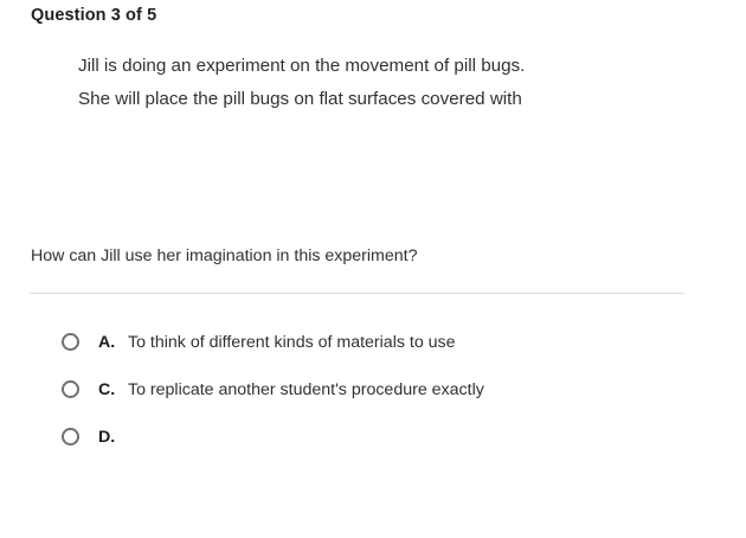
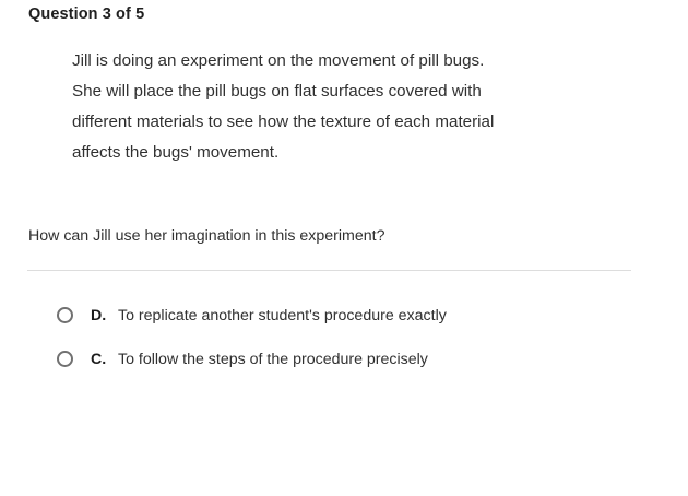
  Question 3 of 5
  Jill is doing an experiment on the movement of pill bugs.
  She will place the pill bugs on flat surfaces covered with
+ different materials to see how the texture of each material
+ affects the bugs' movement.
  How can Jill use her imagination in this experiment?
- A.
- To think of different kinds of materials to use
- C.
+ D.
  To replicate another student's procedure exactly
- D.
+ C.
+ To follow the steps of the procedure precisely
